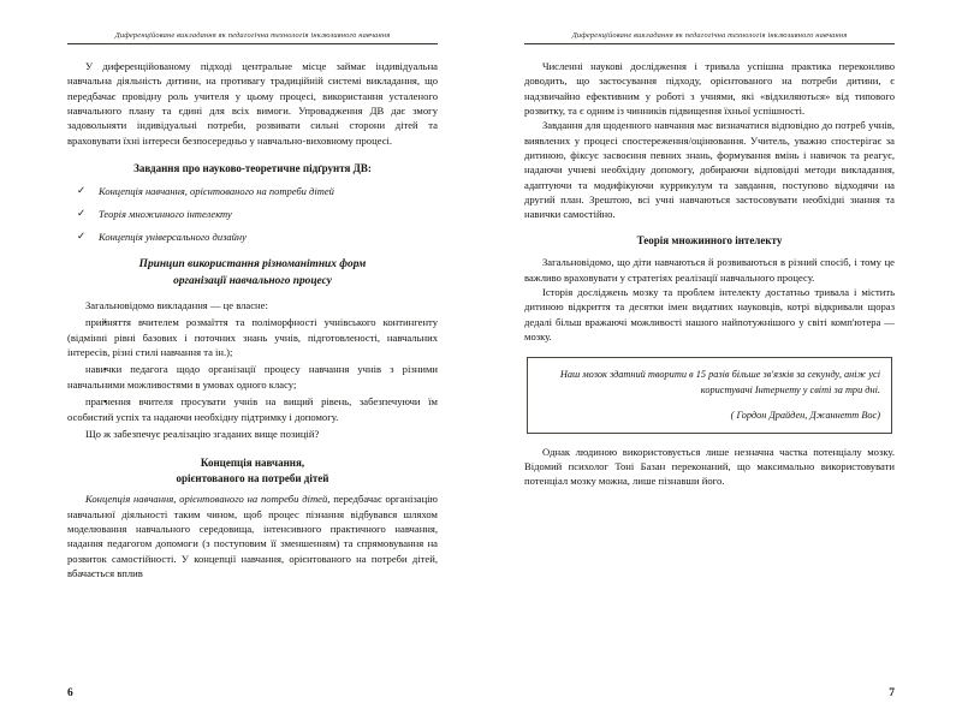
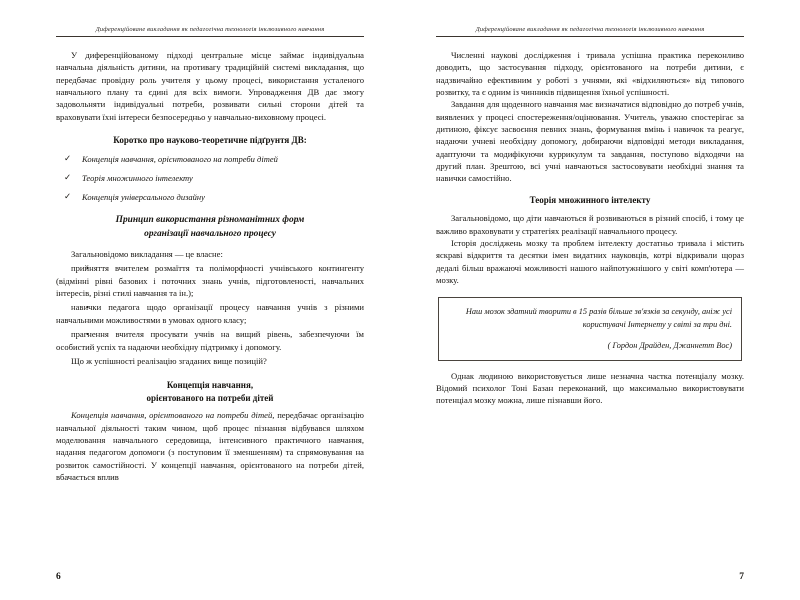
  У диференційованому підході центральне місце займає індивідуальна навчальна діяльність дитини, на противагу традиційній системі викладання, що передбачає провідну роль учителя у цьому процесі, використання усталеного навчального плану та єдині для всіх вимоги. Упровадження ДВ дає змогу задовольняти індивідуальні потреби, розвивати сильні сторони дітей та враховувати їхні інтереси безпосередньо у навчально-виховному процесі.
- Завдання про науково-теоретичне підґрунтя ДВ:
+ Коротко про науково-теоретичне підґрунтя ДВ:
  ✓
  Концепція навчання, орієнтованого на потреби дітей
  ✓
  Теорія множинного інтелекту
  ✓
  Концепція універсального дизайну
  Принцип використання різноманітних форм
  організації навчального процесу
  Загальновідомо викладання — це власне:
  •
  прийняття вчителем розмаїття та поліморфності учнівського контингенту (відмінні рівні базових і поточних знань учнів, підготовленості, навчальних інтересів, різні стилі навчання та ін.);
  •
  навички педагога щодо організації процесу навчання учнів з різними навчальними можливостями в умовах одного класу;
  •
  прагнення вчителя просувати учнів на вищий рівень, забезпечуючи їм особистий успіх та надаючи необхідну підтримку і допомогу.
- Що ж забезпечує реалізацію згаданих вище позицій?
+ Що ж успішності реалізацію згаданих вище позицій?
  Концепція навчання,
  орієнтованого на потреби дітей
  Концепція навчання, орієнтованого на потреби дітей, передбачає організацію навчальної діяльності таким чином, щоб процес пізнання відбувався шляхом моделювання навчального середовища, інтенсивного практичного навчання, надання педагогом допомоги (з поступовим її зменшенням) та спрямовування на розвиток самостійності. У концепції навчання, орієнтованого на потреби дітей, вбачається вплив
  6
  Численні наукові дослідження і тривала успішна практика переконливо доводить, що застосування підходу, орієнтованого на потреби дитини, є надзвичайно ефективним у роботі з учнями, які «відхиляються» від типового розвитку, та є одним із чинників підвищення їхньої успішності.
  Завдання для щоденного навчання має визначатися відповідно до потреб учнів, виявлених у процесі спостереження/оцінювання. Учитель, уважно спостерігає за дитиною, фіксує засвоєння певних знань, формування вмінь і навичок та реагує, надаючи учневі необхідну допомогу, добираючи відповідні методи викладання, адаптуючи та модифікуючи куррикулум та завдання, поступово відходячи на другий план. Зрештою, всі учні навчаються застосовувати необхідні знання та навички самостійно.
  Теорія множинного інтелекту
  Загальновідомо, що діти навчаються й розвиваються в різний спосіб, і тому це важливо враховувати у стратегіях реалізації навчального процесу.
- Історія досліджень мозку та проблем інтелекту достатньо тривала і містить дитиною відкриття та десятки імен видатних науковців, котрі відкривали щораз дедалі більш вражаючі можливості нашого найпотужнішого у світі комп'ютера — мозку.
+ Історія досліджень мозку та проблем інтелекту достатньо тривала і містить яскраві відкриття та десятки імен видатних науковців, котрі відкривали щораз дедалі більш вражаючі можливості нашого найпотужнішого у світі комп'ютера — мозку.
  Наш мозок здатний творити в 15 разів більше зв'язків за секунду, аніж усі користувачі Інтернету у світі за три дні.
  ( Гордон Драйден, Джаннетт Вос)
  Однак людиною використовується лише незначна частка потенціалу мозку. Відомий психолог Тоні Базан переконаний, що максимально використовувати потенціал мозку можна, лише пізнавши його.
  7
